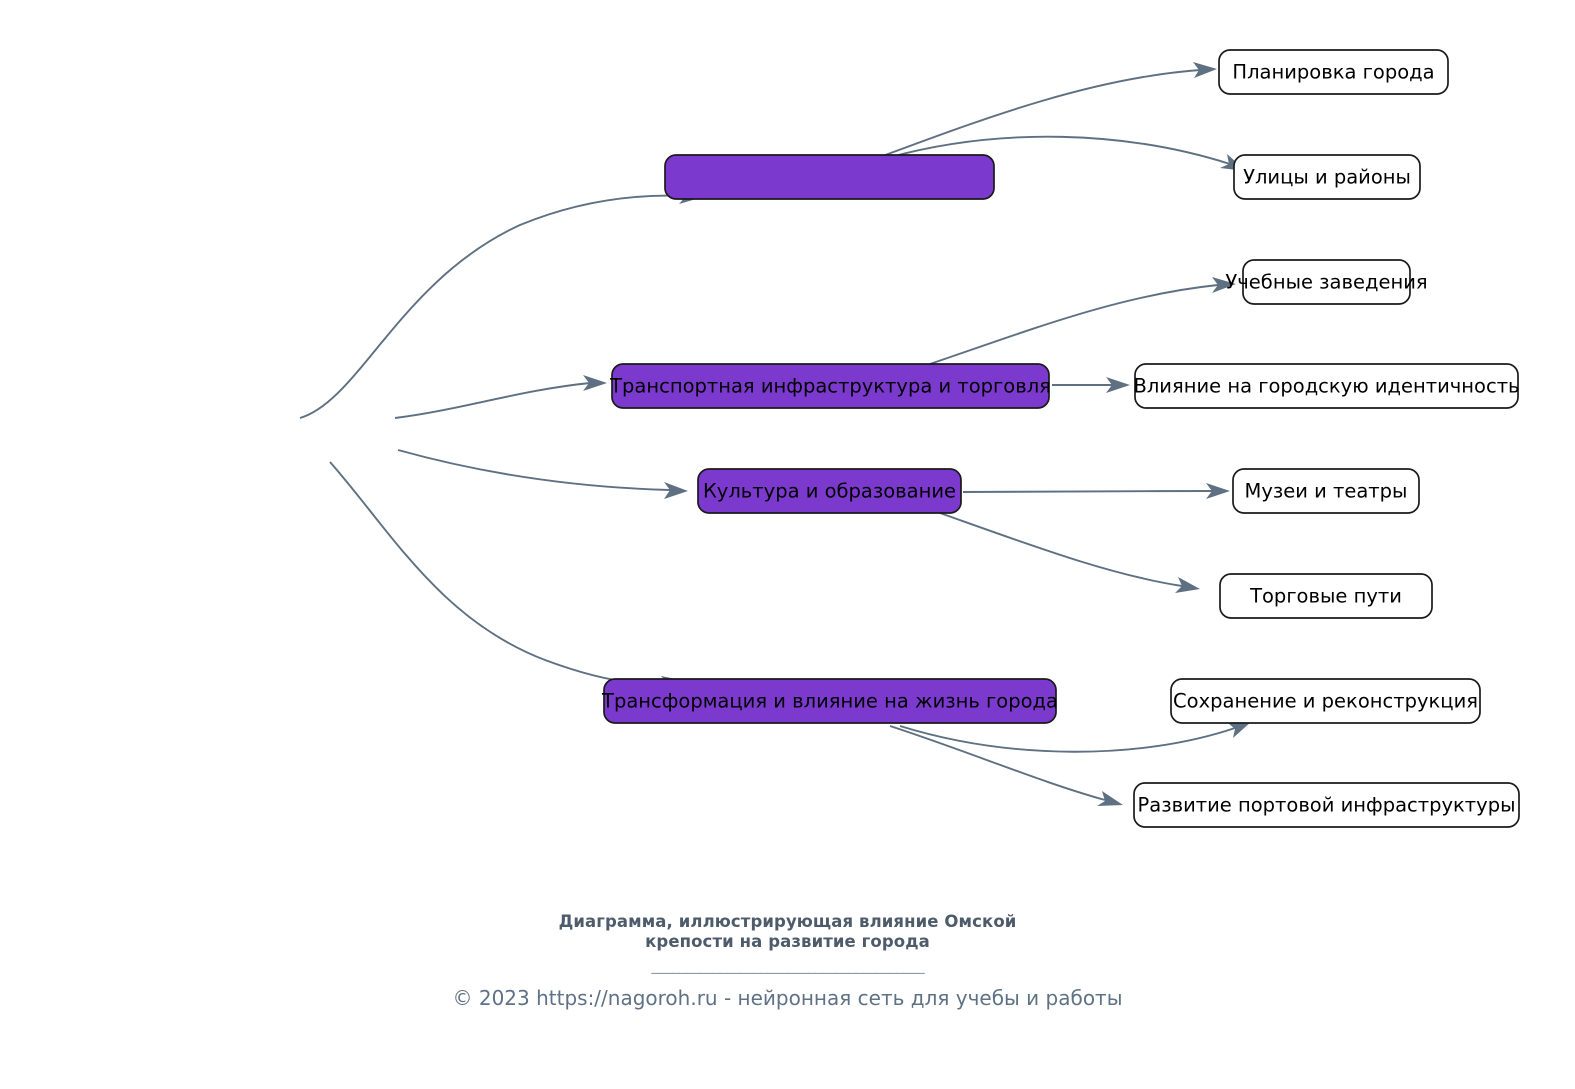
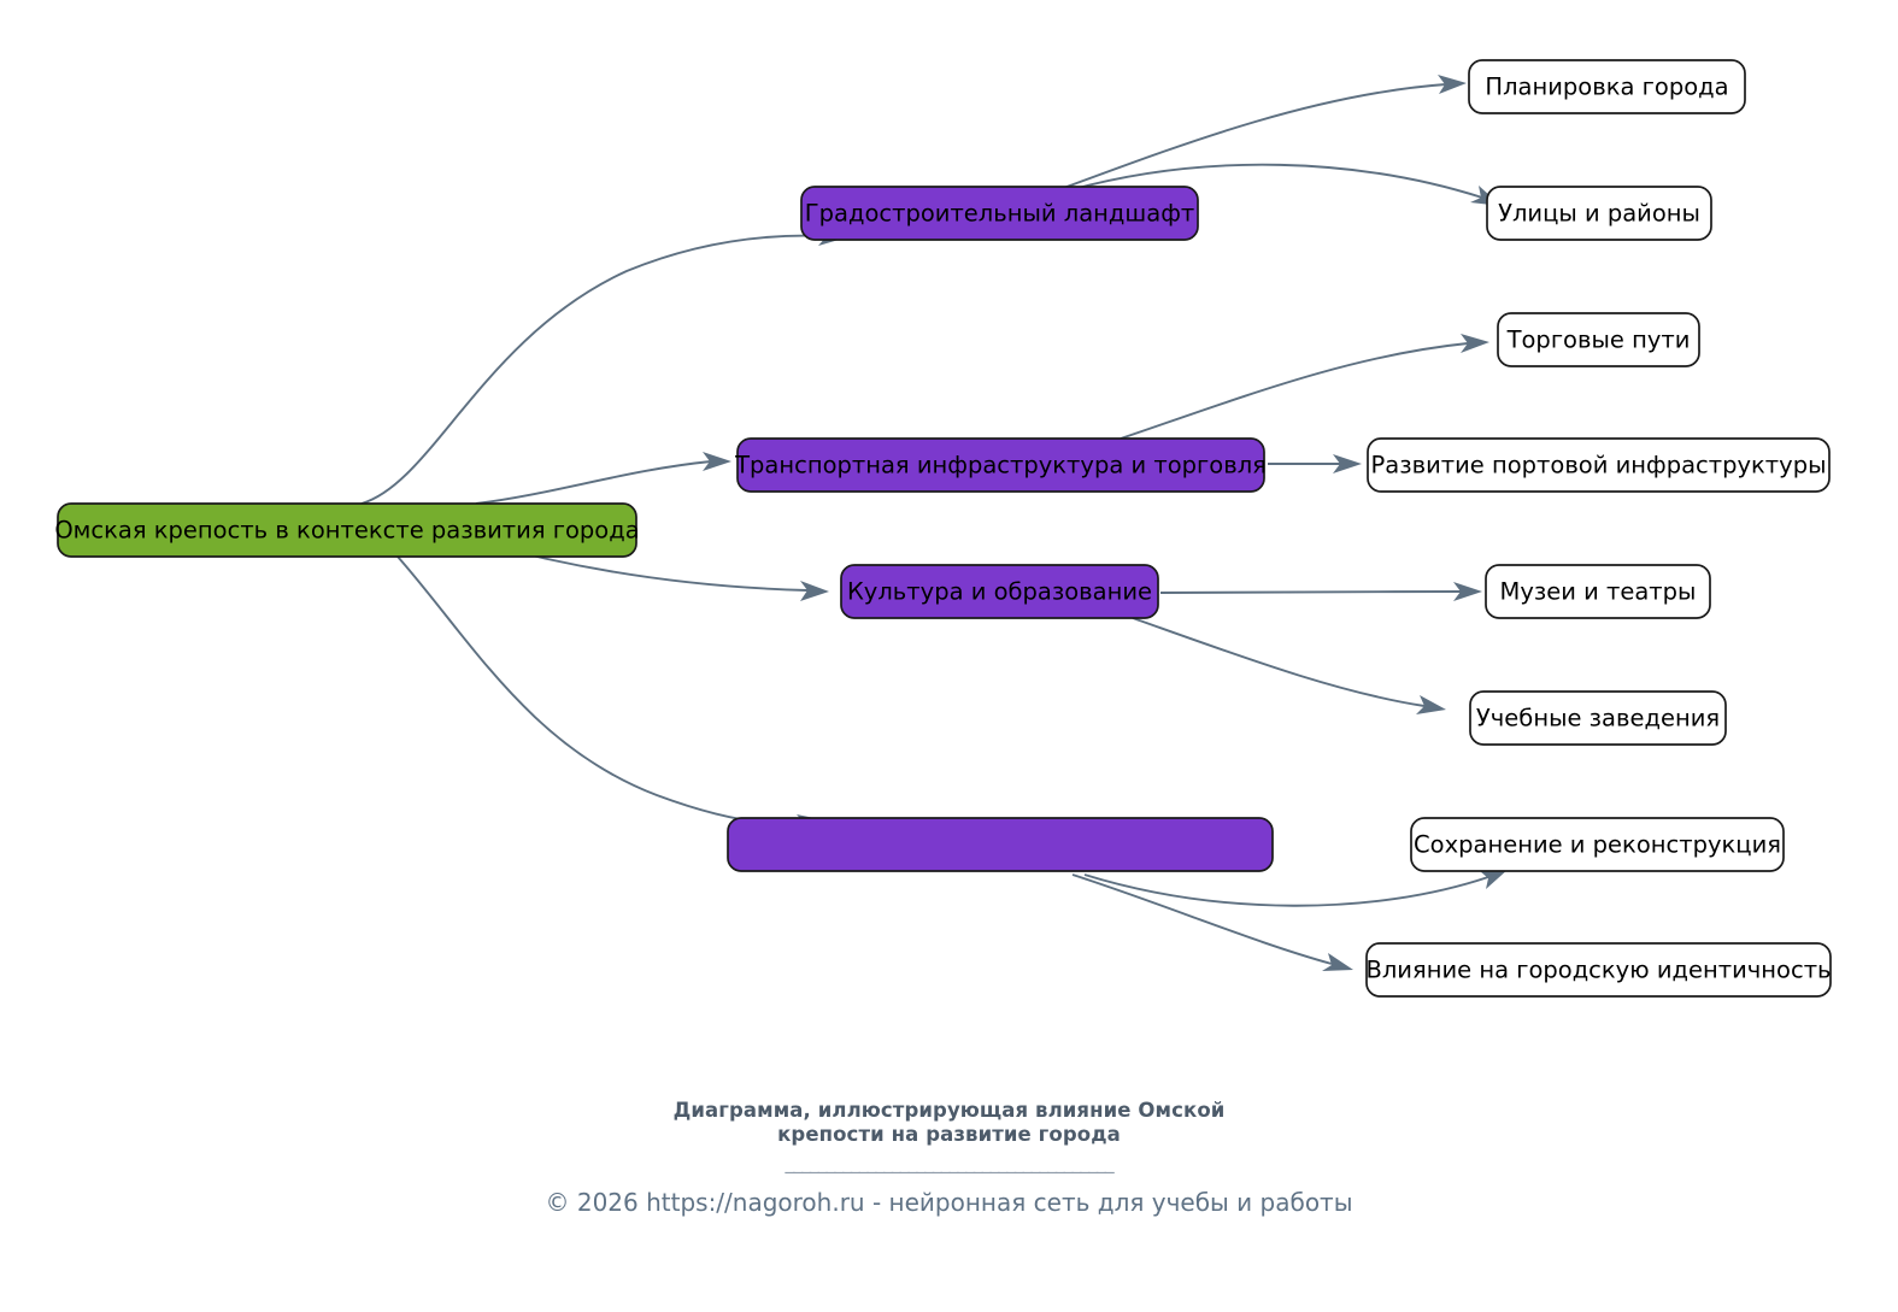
+ Омская крепость в контексте развития города
+ Градостроительный ландшафт
  Транспортная инфраструктура и торговля
  Культура и образование
- Трансформация и влияние на жизнь города
  Планировка города
  Улицы и районы
- Учебные заведения
+ Торговые пути
- Влияние на городскую идентичность
+ Развитие портовой инфраструктуры
  Музеи и театры
- Торговые пути
+ Учебные заведения
  Сохранение и реконструкция
- Развитие портовой инфраструктуры
+ Влияние на городскую идентичность
  Диаграмма, иллюстрирующая влияние Омской
  крепости на развитие города
  ________________________________________
- © 2023 https://nagoroh.ru - нейронная сеть для учебы и работы
+ © 2026 https://nagoroh.ru - нейронная сеть для учебы и работы
